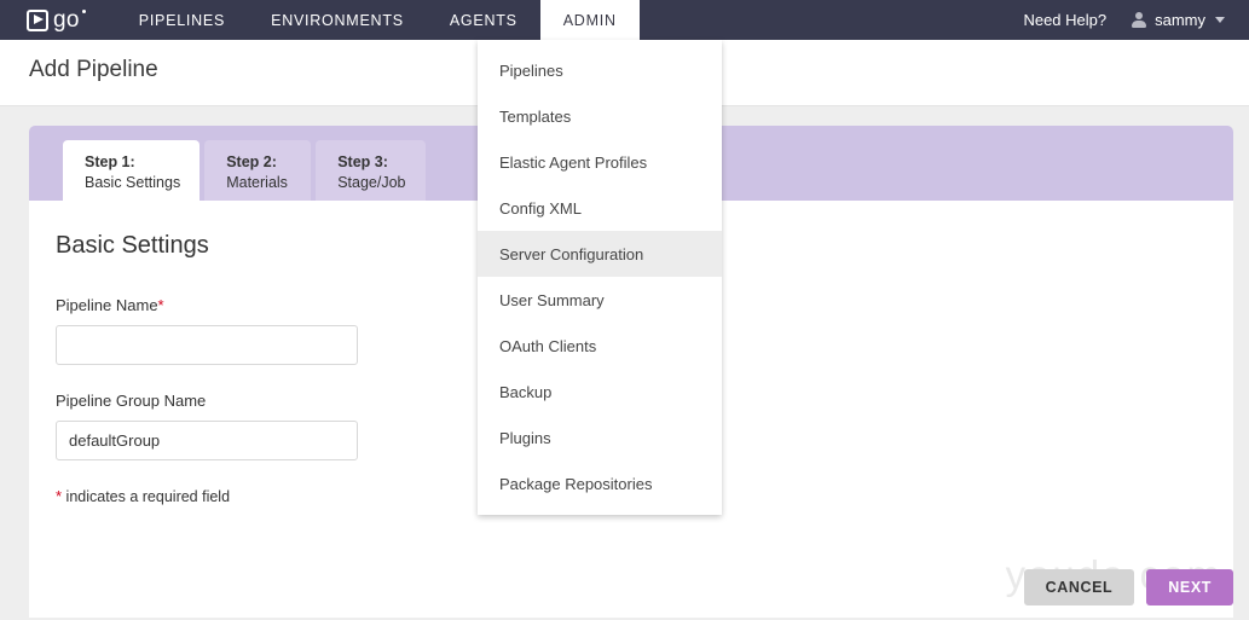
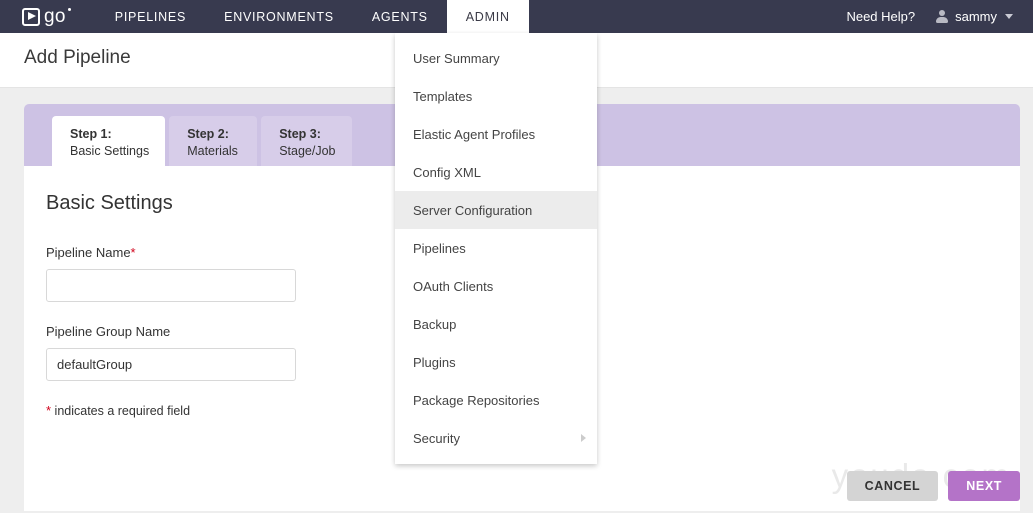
  go
  PIPELINES
  ENVIRONMENTS
  AGENTS
  ADMIN
  Need Help?
  sammy
  Add Pipeline
  Step 1:
  Basic Settings
  Step 2:
  Materials
  Step 3:
  Stage/Job
  Basic Settings
  Pipeline Name*
  Pipeline Group Name
  defaultGroup
  * indicates a required field
  CANCEL
  NEXT
- Pipelines
+ User Summary
  Templates
  Elastic Agent Profiles
  Config XML
  Server Configuration
- User Summary
+ Pipelines
  OAuth Clients
  Backup
  Plugins
  Package Repositories
+ Security
